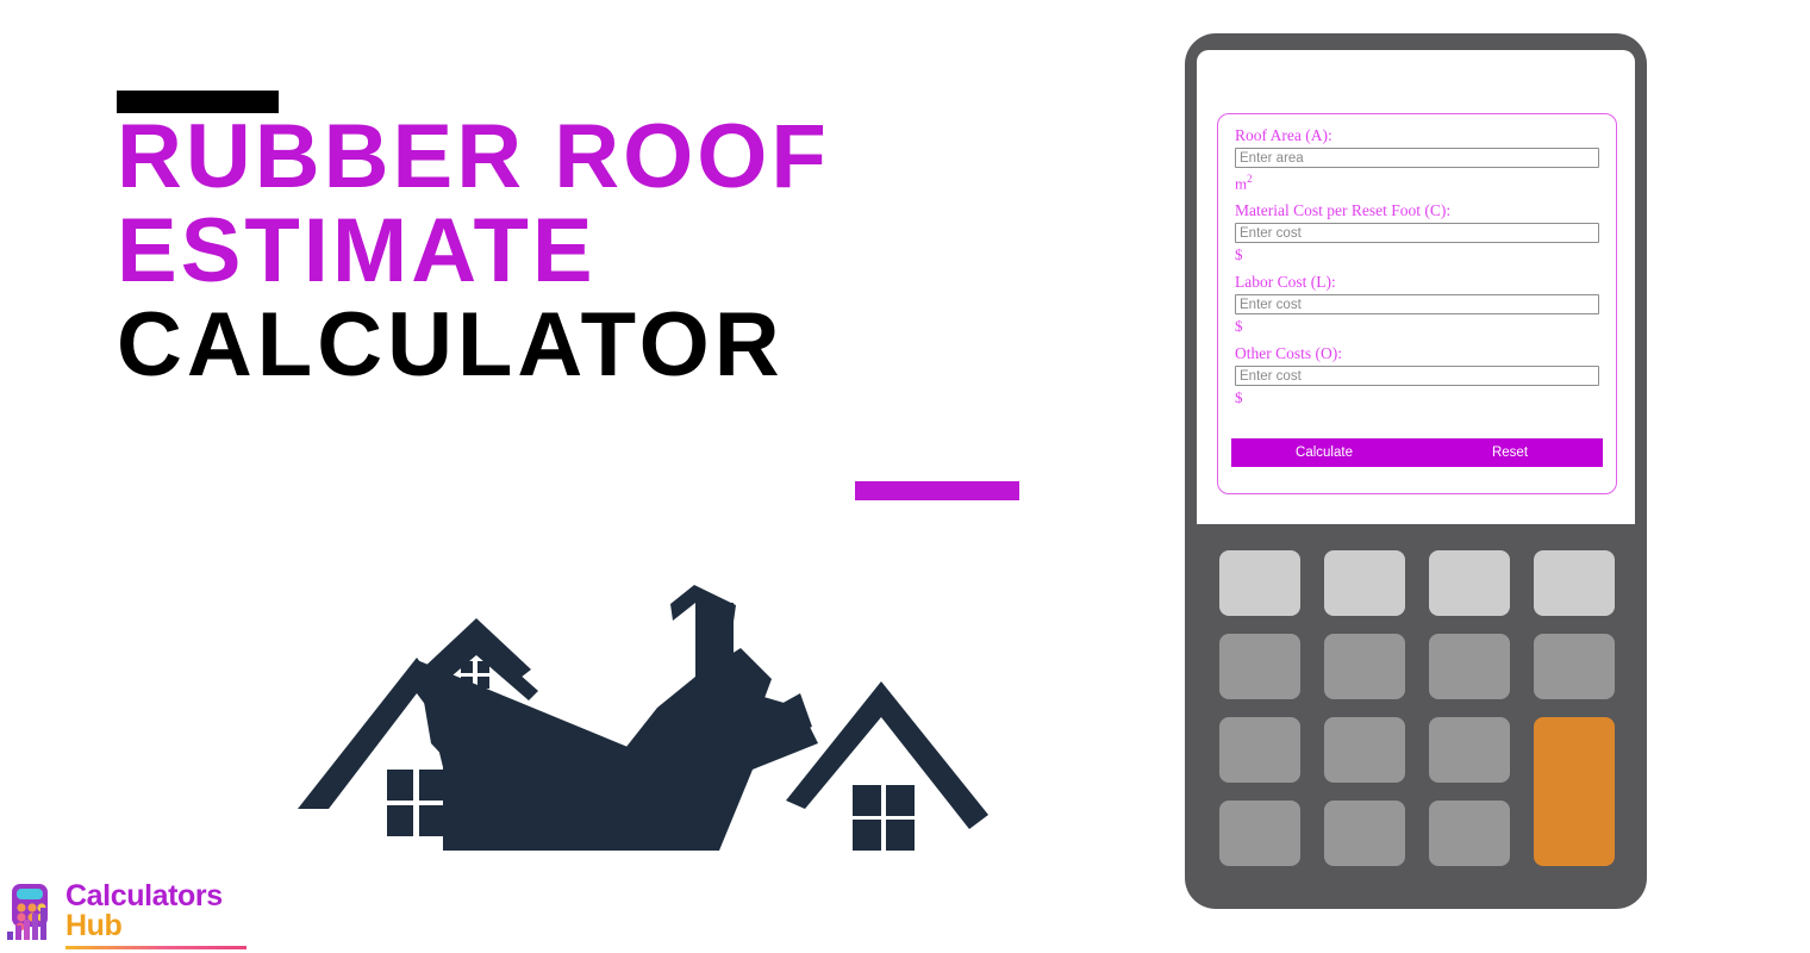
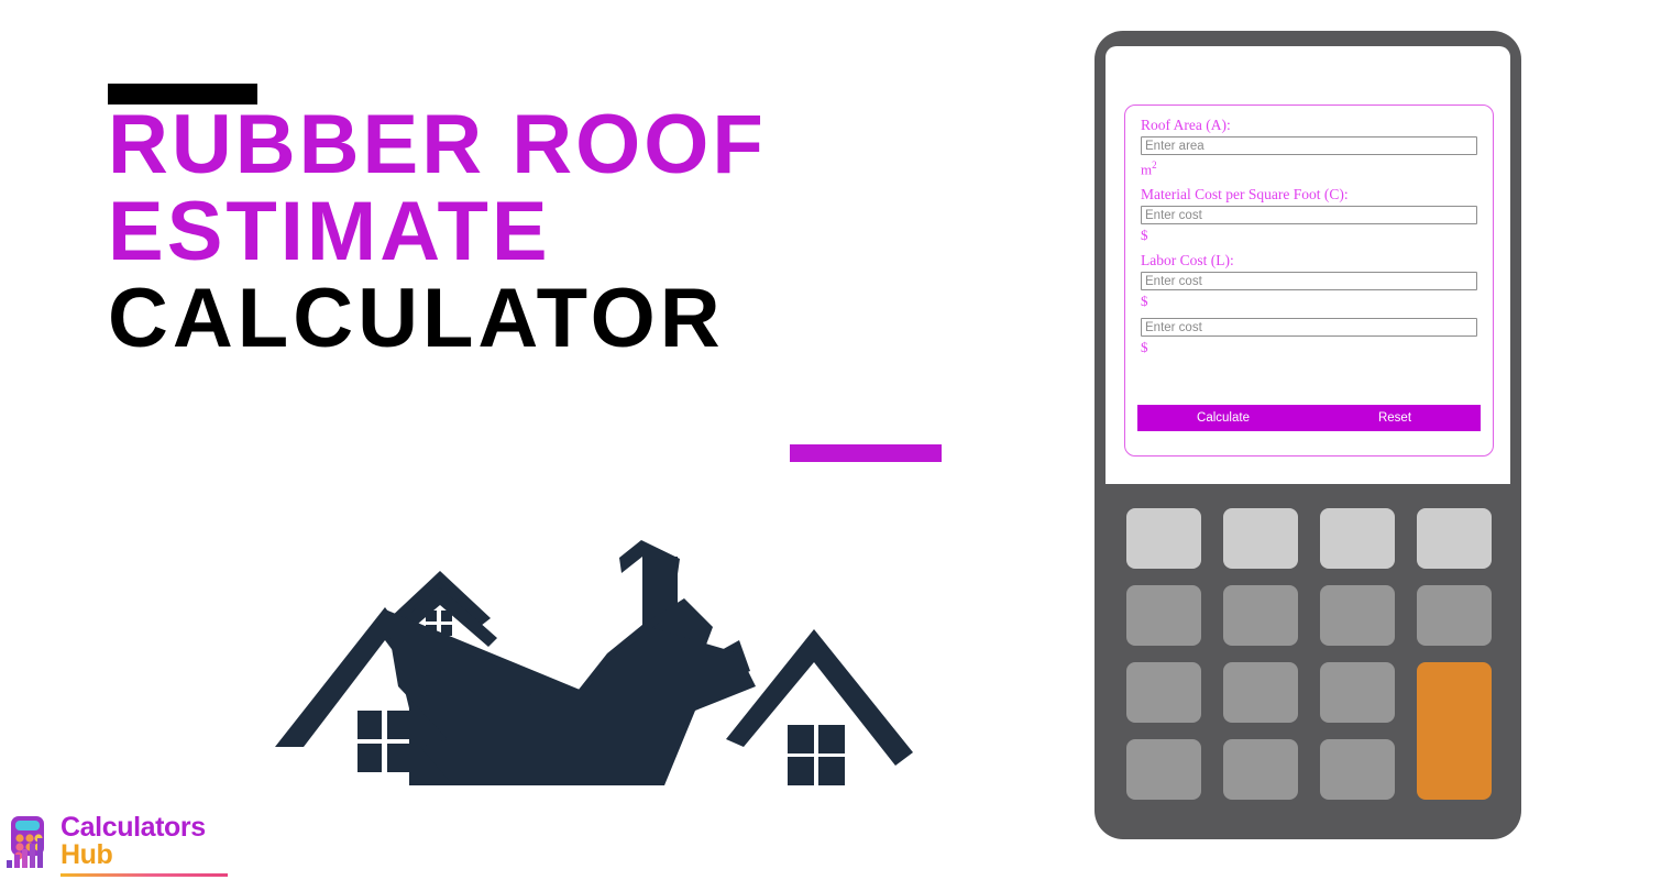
  RUBBER ROOF
  ESTIMATE
  CALCULATOR
  Calculators
  Hub
  Roof Area (A):
  Enter area
  m2
- Material Cost per Reset Foot (C):
+ Material Cost per Square Foot (C):
  Enter cost
  $
  Labor Cost (L):
  Enter cost
  $
- Other Costs (O):
  Enter cost
  $
  Calculate
  Reset
